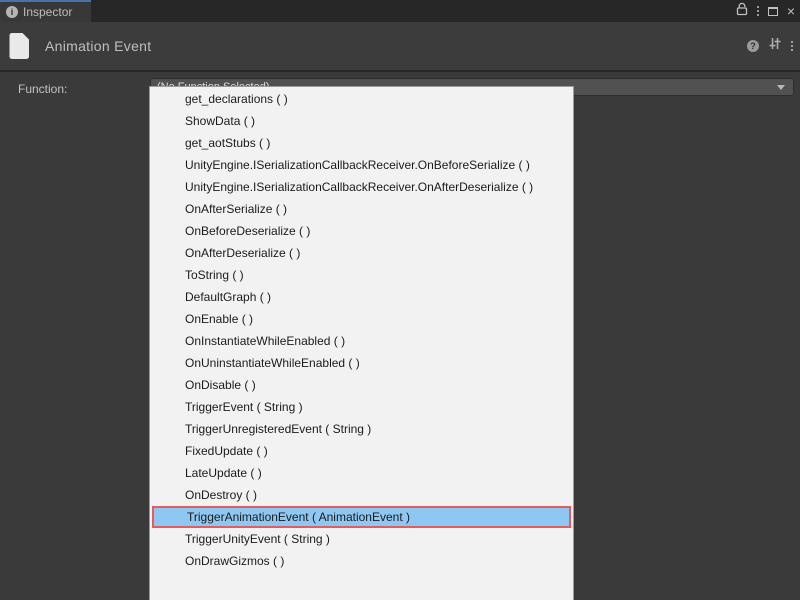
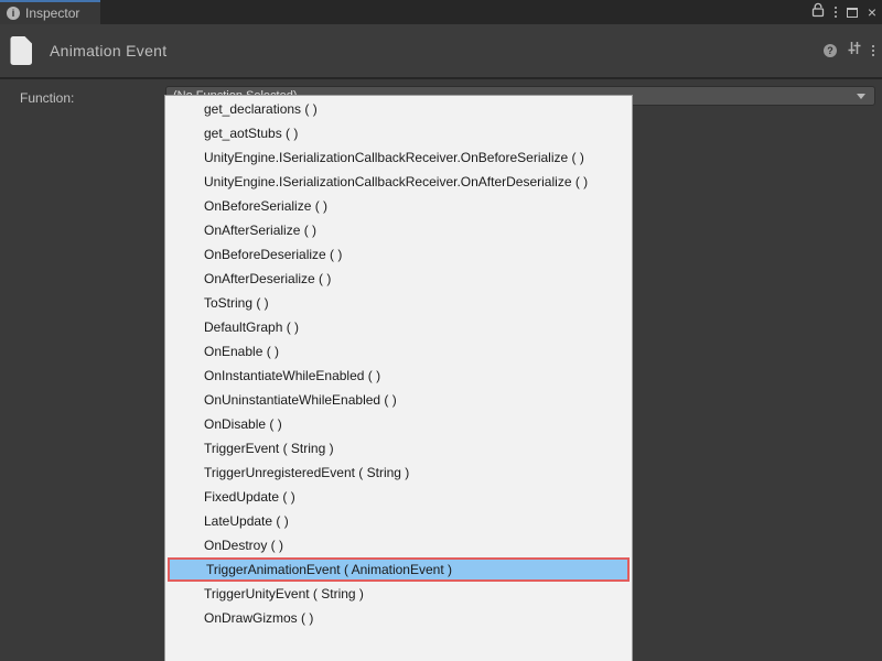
  i
  Inspector
  ×
  Animation Event
  ?
  Function:
  get_declarations ( )
- ShowData ( )
  get_aotStubs ( )
  UnityEngine.ISerializationCallbackReceiver.OnBeforeSerialize ( )
  UnityEngine.ISerializationCallbackReceiver.OnAfterDeserialize ( )
+ OnBeforeSerialize ( )
  OnAfterSerialize ( )
  OnBeforeDeserialize ( )
  OnAfterDeserialize ( )
  ToString ( )
  DefaultGraph ( )
  OnEnable ( )
  OnInstantiateWhileEnabled ( )
  OnUninstantiateWhileEnabled ( )
  OnDisable ( )
  TriggerEvent ( String )
  TriggerUnregisteredEvent ( String )
  FixedUpdate ( )
  LateUpdate ( )
  OnDestroy ( )
  TriggerAnimationEvent ( AnimationEvent )
  TriggerUnityEvent ( String )
  OnDrawGizmos ( )
